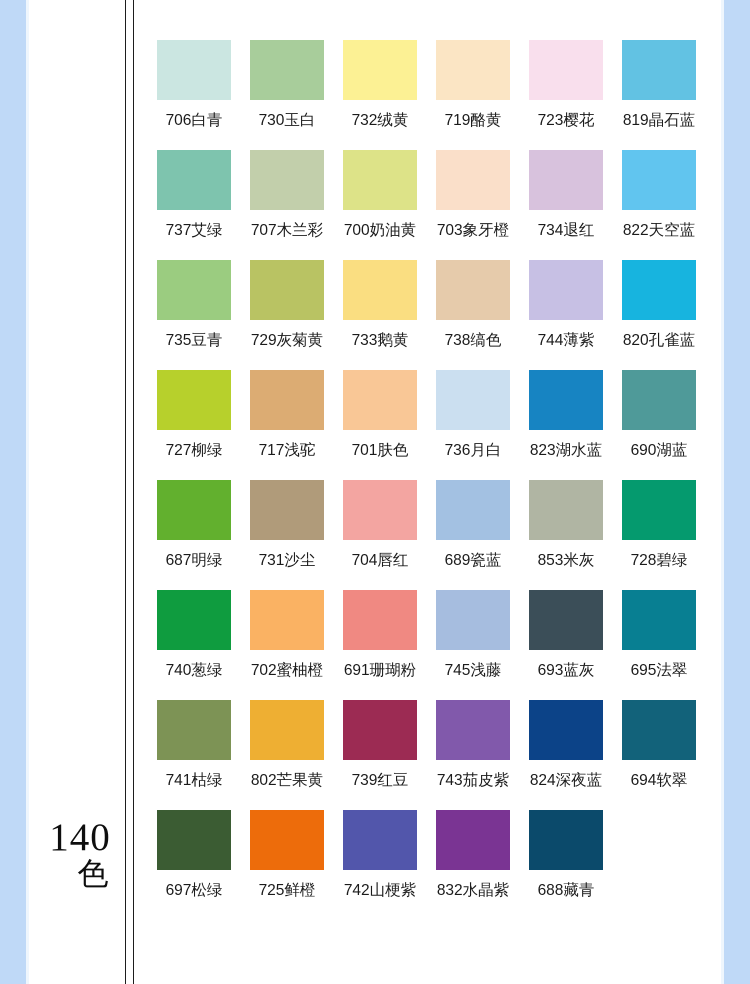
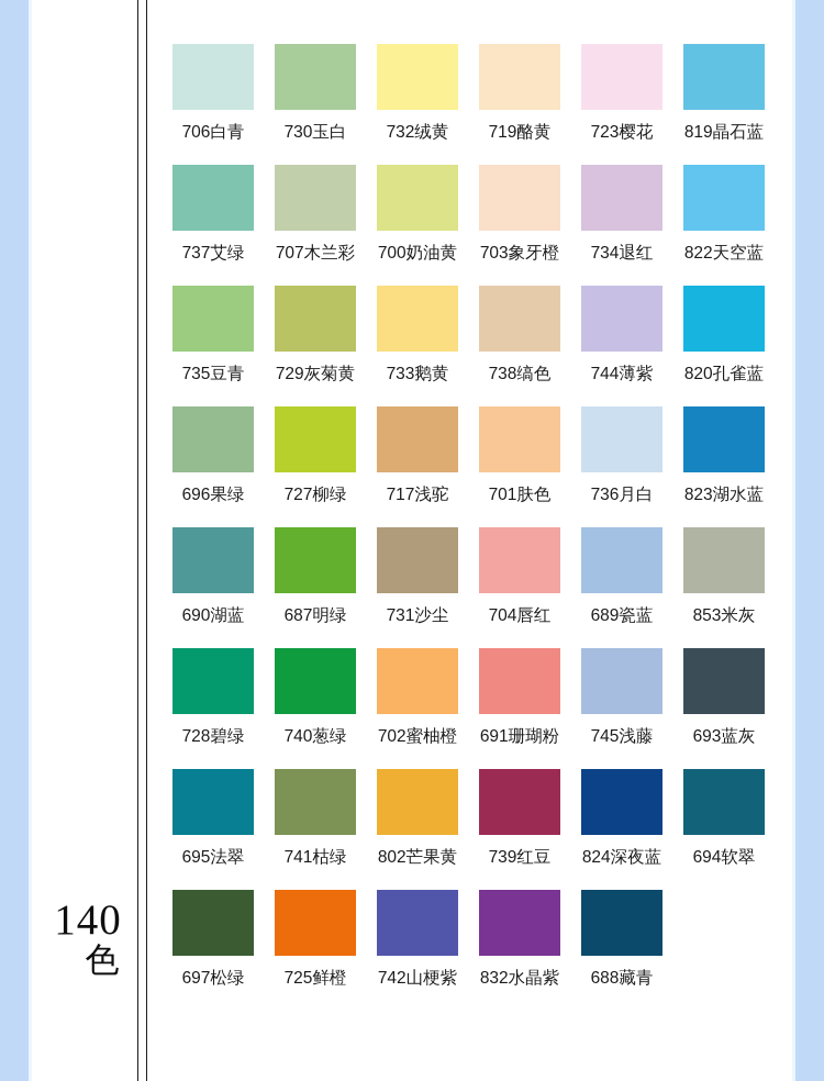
  140
  色
  706白青
  730玉白
  732绒黄
  719酪黄
  723樱花
  819晶石蓝
  737艾绿
  707木兰彩
  700奶油黄
  703象牙橙
  734退红
  822天空蓝
  735豆青
  729灰菊黄
  733鹅黄
  738缟色
  744薄紫
  820孔雀蓝
+ 696果绿
  727柳绿
  717浅驼
  701肤色
  736月白
  823湖水蓝
  690湖蓝
  687明绿
  731沙尘
  704唇红
  689瓷蓝
  853米灰
  728碧绿
  740葱绿
  702蜜柚橙
  691珊瑚粉
  745浅藤
  693蓝灰
  695法翠
  741枯绿
  802芒果黄
  739红豆
- 743茄皮紫
  824深夜蓝
  694软翠
  697松绿
  725鲜橙
  742山梗紫
  832水晶紫
  688藏青
